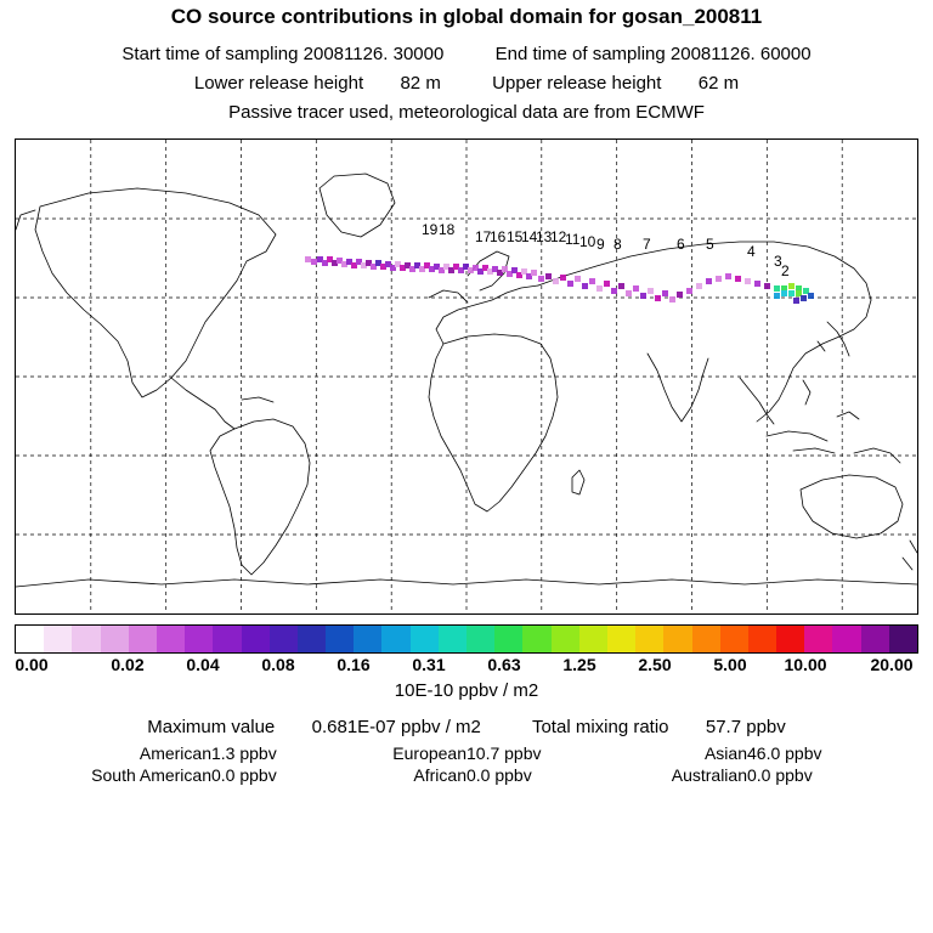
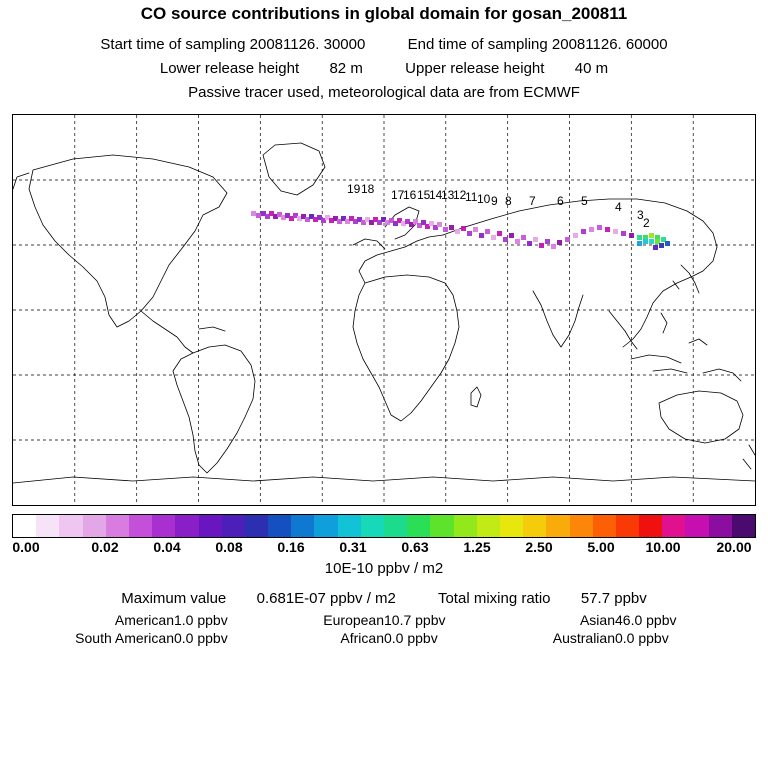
  CO source contributions in global domain for gosan_200811
  Start time of sampling 20081126. 30000 End time of sampling 20081126. 60000
- Lower release height 82 m Upper release height 62 m
+ Lower release height 82 m Upper release height 40 m
  Passive tracer used, meteorological data are from ECMWF
  19
  18
  17
  16
  15
  14
  13
  12
  11
  10
  9
  8
  7
  6
  5
  4
  3
  2
  0.00
  0.02
  0.04
  0.08
  0.16
  0.31
  0.63
  1.25
  2.50
  5.00
  10.00
  20.00
  10E-10 ppbv / m2
  Maximum value 0.681E-07 ppbv / m2 Total mixing ratio 57.7 ppbv
- American	1.3 ppbv	European	10.7 ppbv	Asian	46.0 ppbv
+ American	1.0 ppbv	European	10.7 ppbv	Asian	46.0 ppbv
  South American	0.0 ppbv	African	0.0 ppbv	Australian	0.0 ppbv
